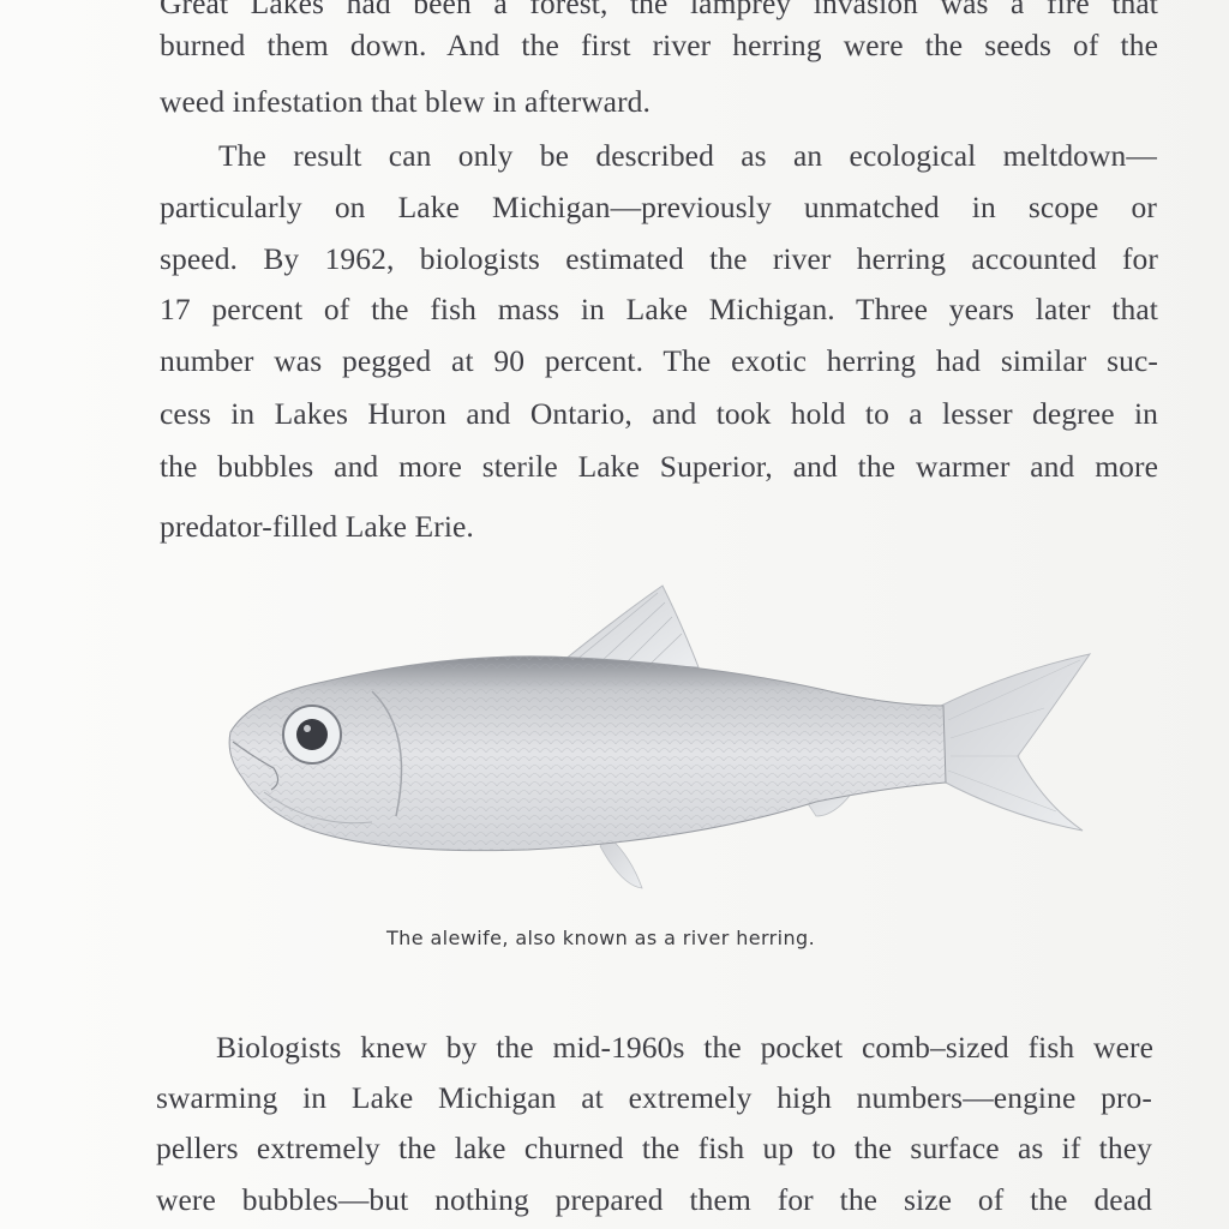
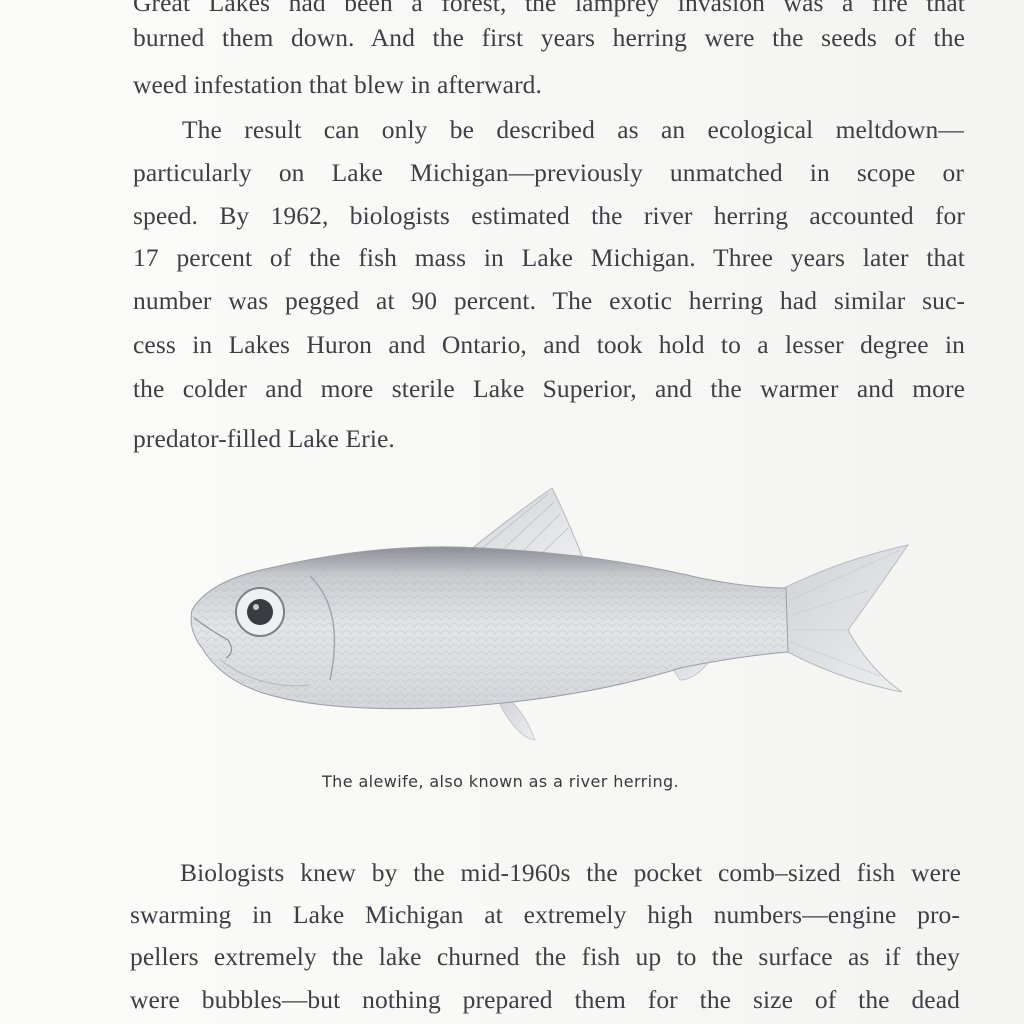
  Great Lakes had been a forest, the lamprey invasion was a fire that
- burned them down. And the first river herring were the seeds of the
+ burned them down. And the first years herring were the seeds of the
  weed infestation that blew in afterward.
  The result can only be described as an ecological meltdown—
  particularly on Lake Michigan—previously unmatched in scope or
  speed. By 1962, biologists estimated the river herring accounted for
  17 percent of the fish mass in Lake Michigan. Three years later that
  number was pegged at 90 percent. The exotic herring had similar suc-
  cess in Lakes Huron and Ontario, and took hold to a lesser degree in
- the bubbles and more sterile Lake Superior, and the warmer and more
+ the colder and more sterile Lake Superior, and the warmer and more
  predator-filled Lake Erie.
  The alewife, also known as a river herring.
  Biologists knew by the mid-1960s the pocket comb–sized fish were
  swarming in Lake Michigan at extremely high numbers—engine pro-
  pellers extremely the lake churned the fish up to the surface as if they
  were bubbles—but nothing prepared them for the size of the dead
